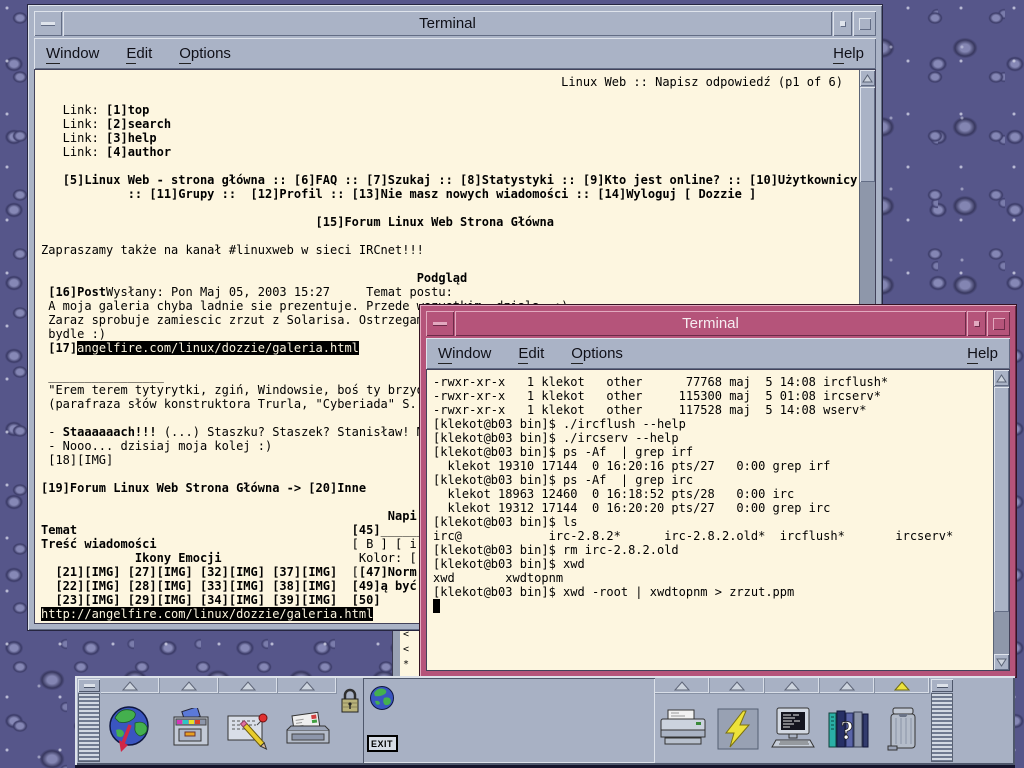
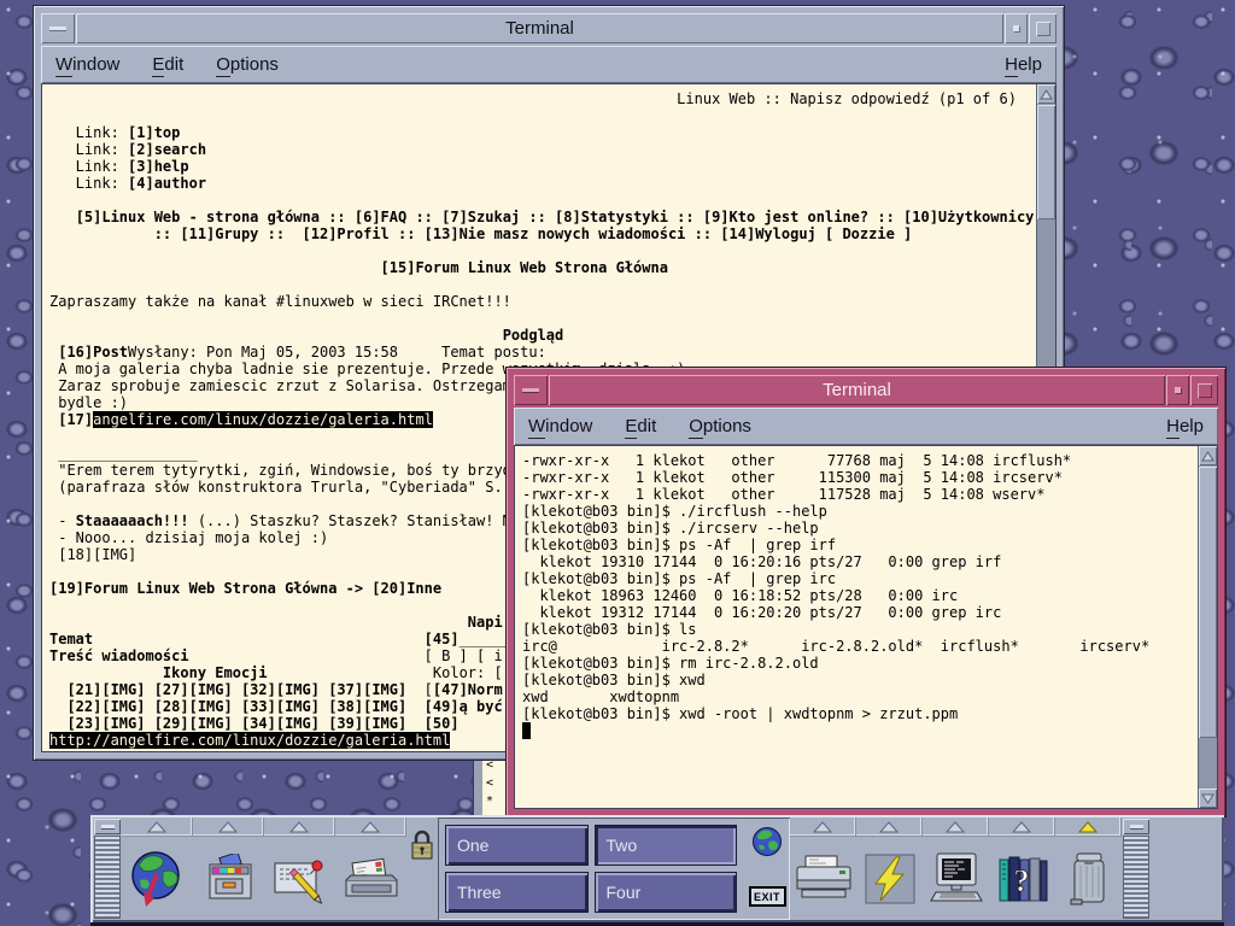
  <
  <
  *
  Terminal
  Window
  Edit
  Options
  Help
- Linux Web :: Napisz odpowiedź (p1 of 6) Link: [1]top Link: [2]search Link: [3]help Link: [4]author [5]Linux Web - strona główna :: [6]FAQ :: [7]Szukaj :: [8]Statystyki :: [9]Kto jest online? :: [10]Użytkownicy :: [11]Grupy :: [12]Profil :: [13]Nie masz nowych wiadomości :: [14]Wyloguj [ Dozzie ] [15]Forum Linux Web Strona Główna Zapraszamy także na kanał #linuxweb w sieci IRCnet!!! Podgląd [16]PostWysłany: Pon Maj 05, 2003 15:27 Temat postu: A moja galeria chyba ladnie sie prezentuje. Przede Zaraz sprobuje zamiescic zrzut z Solarisa. Ostrzega bydle :) [17]angelfire.com/linux/dozzie/galeria.html ________________ "Erem terem tytyrytki, zgiń, Windowsie, boś ty brzy (parafraza słów konstruktora Trurla, "Cyberiada" S. - Staaaaaach!!! (...) Staszku? Staszek? Stanisław! - Nooo... dzisiaj moja kolej :) [18][IMG] [19]Forum Linux Web Strona Główna -> [20]Inne Napi Temat [45]_____ Treść wiadomości [ B ] [ i Ikony Emocji Kolor: [ [21][IMG] [27][IMG] [32][IMG] [37][IMG] [[47]Norm [22][IMG] [28][IMG] [33][IMG] [38][IMG] [49]ą być [23][IMG] [29][IMG] [34][IMG] [39][IMG] [50] http://angelfire.com/linux/dozzie/galeria.html
+ Linux Web :: Napisz odpowiedź (p1 of 6) Link: [1]top Link: [2]search Link: [3]help Link: [4]author [5]Linux Web - strona główna :: [6]FAQ :: [7]Szukaj :: [8]Statystyki :: [9]Kto jest online? :: [10]Użytkownicy :: [11]Grupy :: [12]Profil :: [13]Nie masz nowych wiadomości :: [14]Wyloguj [ Dozzie ] [15]Forum Linux Web Strona Główna Zapraszamy także na kanał #linuxweb w sieci IRCnet!!! Podgląd [16]PostWysłany: Pon Maj 05, 2003 15:58 Temat postu: A moja galeria chyba ladnie sie prezentuje. Przede Zaraz sprobuje zamiescic zrzut z Solarisa. Ostrzega bydle :) [17]angelfire.com/linux/dozzie/galeria.html ________________ "Erem terem tytyrytki, zgiń, Windowsie, boś ty brzy (parafraza słów konstruktora Trurla, "Cyberiada" S. - Staaaaaach!!! (...) Staszku? Staszek? Stanisław! - Nooo... dzisiaj moja kolej :) [18][IMG] [19]Forum Linux Web Strona Główna -> [20]Inne Napi Temat [45]_____ Treść wiadomości [ B ] [ i Ikony Emocji Kolor: [ [21][IMG] [27][IMG] [32][IMG] [37][IMG] [[47]Norm [22][IMG] [28][IMG] [33][IMG] [38][IMG] [49]ą być [23][IMG] [29][IMG] [34][IMG] [39][IMG] [50] http://angelfire.com/linux/dozzie/galeria.html
  Terminal
  Window
  Edit
  Options
  Help
- -rwxr-xr-x 1 klekot other 77768 maj 5 14:08 ircflush* -rwxr-xr-x 1 klekot other 115300 maj 5 01:08 ircserv* -rwxr-xr-x 1 klekot other 117528 maj 5 14:08 wserv* [klekot@b03 bin]$ ./ircflush --help [klekot@b03 bin]$ ./ircserv --help [klekot@b03 bin]$ ps -Af | grep irf klekot 19310 17144 0 16:20:16 pts/27 0:00 grep irf [klekot@b03 bin]$ ps -Af | grep irc klekot 18963 12460 0 16:18:52 pts/28 0:00 irc klekot 19312 17144 0 16:20:20 pts/27 0:00 grep irc [klekot@b03 bin]$ ls irc@ irc-2.8.2* irc-2.8.2.old* ircflush* ircserv* [klekot@b03 bin]$ rm irc-2.8.2.old [klekot@b03 bin]$ xwd xwd xwdtopnm [klekot@b03 bin]$ xwd -root | xwdtopnm > zrzut.ppm
+ -rwxr-xr-x 1 klekot other 77768 maj 5 14:08 ircflush* -rwxr-xr-x 1 klekot other 115300 maj 5 14:08 ircserv* -rwxr-xr-x 1 klekot other 117528 maj 5 14:08 wserv* [klekot@b03 bin]$ ./ircflush --help [klekot@b03 bin]$ ./ircserv --help [klekot@b03 bin]$ ps -Af | grep irf klekot 19310 17144 0 16:20:16 pts/27 0:00 grep irf [klekot@b03 bin]$ ps -Af | grep irc klekot 18963 12460 0 16:18:52 pts/28 0:00 irc klekot 19312 17144 0 16:20:20 pts/27 0:00 grep irc [klekot@b03 bin]$ ls irc@ irc-2.8.2* irc-2.8.2.old* ircflush* ircserv* [klekot@b03 bin]$ rm irc-2.8.2.old [klekot@b03 bin]$ xwd xwd xwdtopnm [klekot@b03 bin]$ xwd -root | xwdtopnm > zrzut.ppm
+ One
+ Two
+ Three
+ Four
  EXIT
  ?
